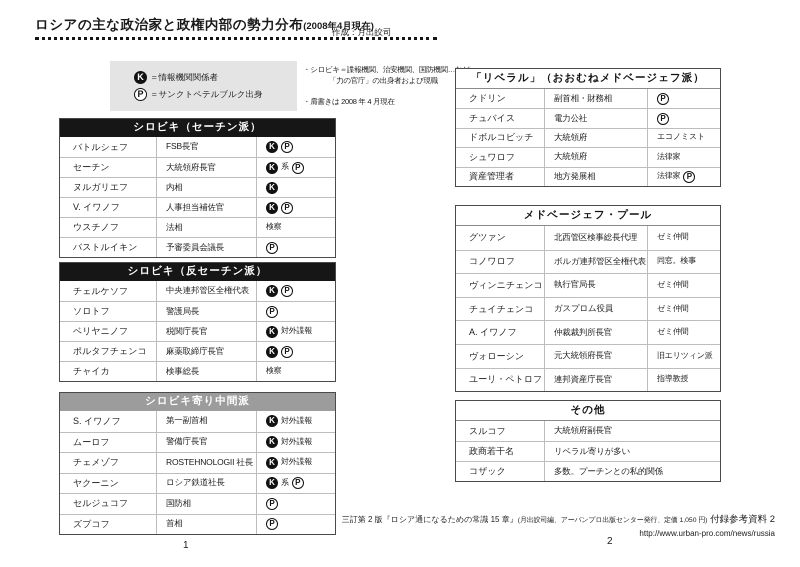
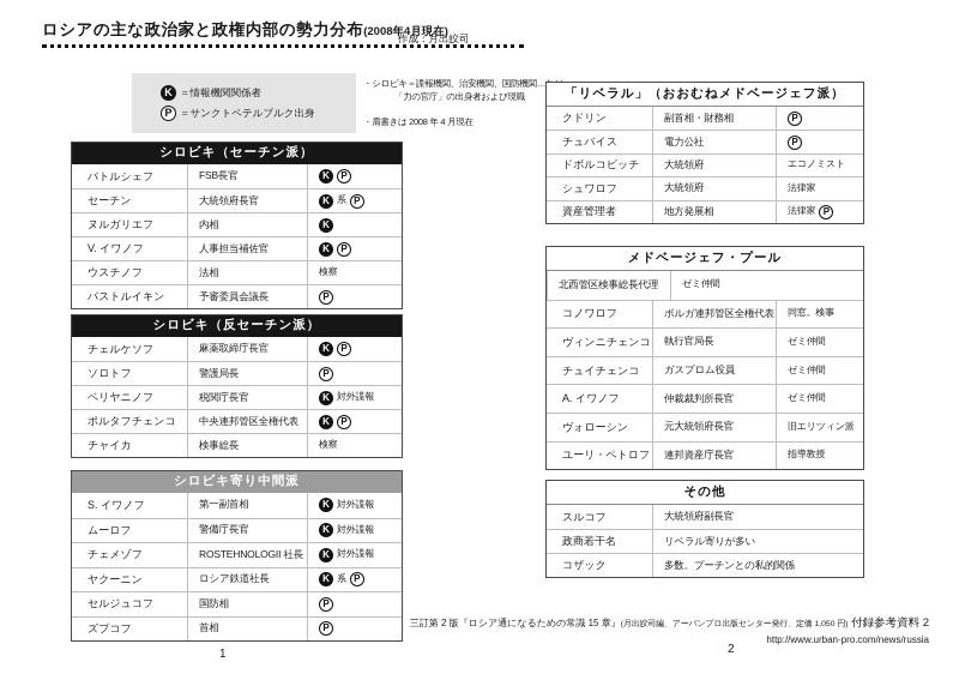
  ロシアの主な政治家と政権内部の勢力分布(2008年4月現在)
  作成：月出皎司
  K
  ＝情報機関関係者
  P
  ＝サンクトペテルブルク出身
  ・シロビキ＝諜報機関、治安機関、国防機関…
  「力の官庁」の出身者および現職
  ・肩書きは 2008 年 4 月現在
  シロビキ（セーチン派）
  バトルシェフ
  FSB長官
  K
  P
  セーチン
  大統領府長官
  K
  系
  P
  ヌルガリエフ
  内相
  K
  V. イワノフ
  人事担当補佐官
  K
  P
  ウスチノフ
  法相
  検察
  バストルイキン
  予審委員会議長
  P
  シロビキ（反セーチン派）
  チェルケソフ
- 中央連邦管区全権代表
+ 麻薬取締庁長官
  K
  P
  ソロトフ
  警護局長
  P
  ベリヤニノフ
  税関庁長官
  K
  対外諜報
  ポルタフチェンコ
- 麻薬取締庁長官
+ 中央連邦管区全権代表
  K
  P
  チャイカ
  検事総長
  検察
  シロビキ寄り中間派
  S. イワノフ
  第一副首相
  K
  対外諜報
  ムーロフ
  警備庁長官
  K
  対外諜報
  チェメゾフ
  ROSTEHNOLOGII 社長
  K
  対外諜報
  ヤクーニン
  ロシア鉄道社長
  K
  系
  P
  セルジュコフ
  国防相
  P
  ズブコフ
  首相
  P
  「リベラル」（おおむねメドベージェフ派）
  クドリン
  副首相・財務相
  P
  チュバイス
  電力公社
  P
  ドボルコビッチ
  大統領府
  エコノミスト
  シュワロフ
  大統領府
  法律家
  資産管理者
  地方発展相
  法律家
  P
  メドベージェフ・プール
- グツァン
  北西管区検事総長代理
  ゼミ仲間
  コノワロフ
  ボルガ連邦管区全権代表
  同窓。検事
  ヴィンニチェンコ
  執行官局長
  ゼミ仲間
  チュイチェンコ
  ガスプロム役員
  ゼミ仲間
  A. イワノフ
  仲裁裁判所長官
  ゼミ仲間
  ヴォローシン
  元大統領府長官
  旧エリツィン派
  ユーリ・ペトロフ
  連邦資産庁長官
  指導教授
  その他
  スルコフ
  大統領府副長官
  政商若干名
  リベラル寄りが多い
  コザック
  多数。プーチンとの私的関係
  http://www.urban-pro.com/news/russia
  1
  2
